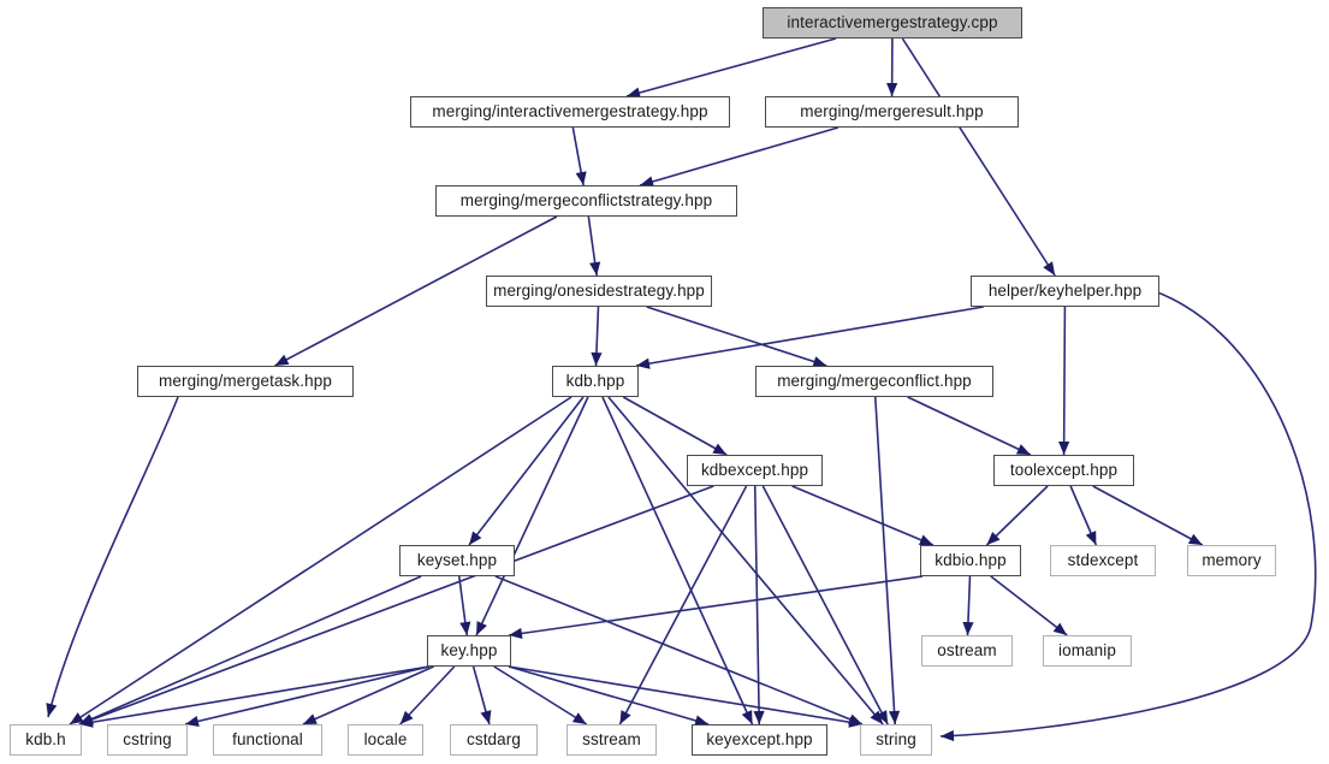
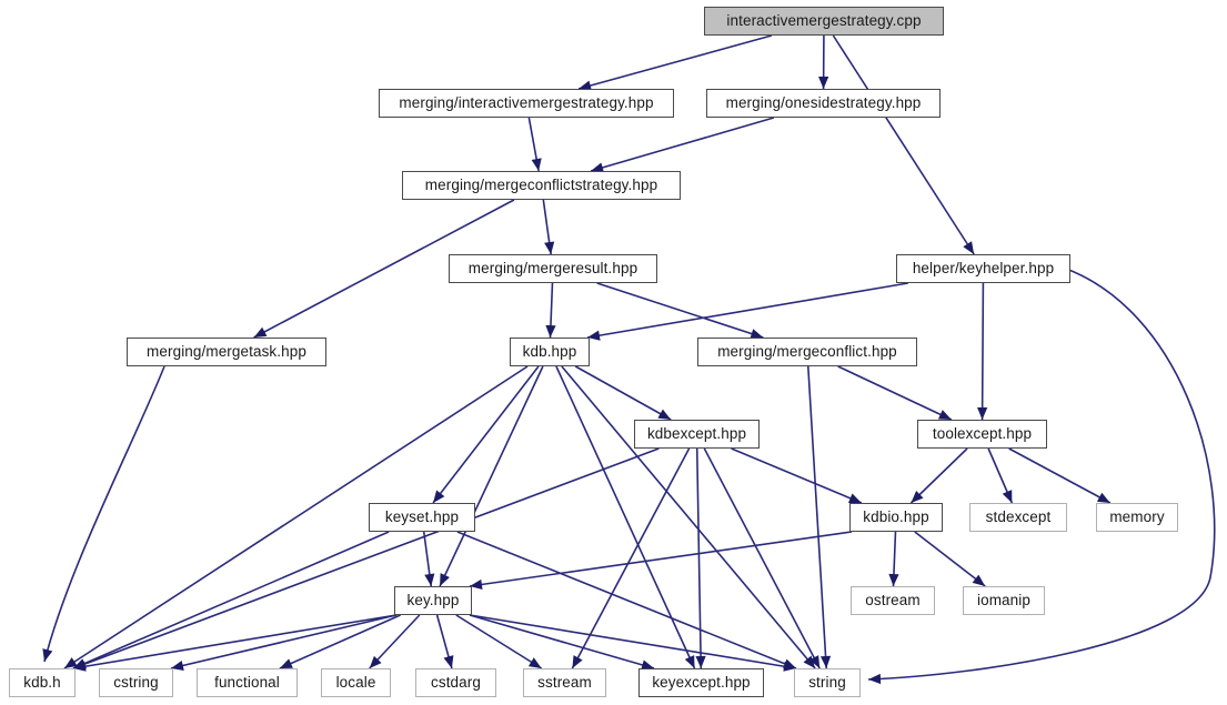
  interactivemergestrategy.cpp
  merging/interactivemergestrategy.hpp
- merging/mergeresult.hpp
+ merging/onesidestrategy.hpp
  merging/mergeconflictstrategy.hpp
- merging/onesidestrategy.hpp
+ merging/mergeresult.hpp
  helper/keyhelper.hpp
  merging/mergetask.hpp
  kdb.hpp
  merging/mergeconflict.hpp
  kdbexcept.hpp
  toolexcept.hpp
  keyset.hpp
  kdbio.hpp
  stdexcept
  memory
  key.hpp
  ostream
  iomanip
  kdb.h
  cstring
  functional
  locale
  cstdarg
  sstream
  keyexcept.hpp
  string
